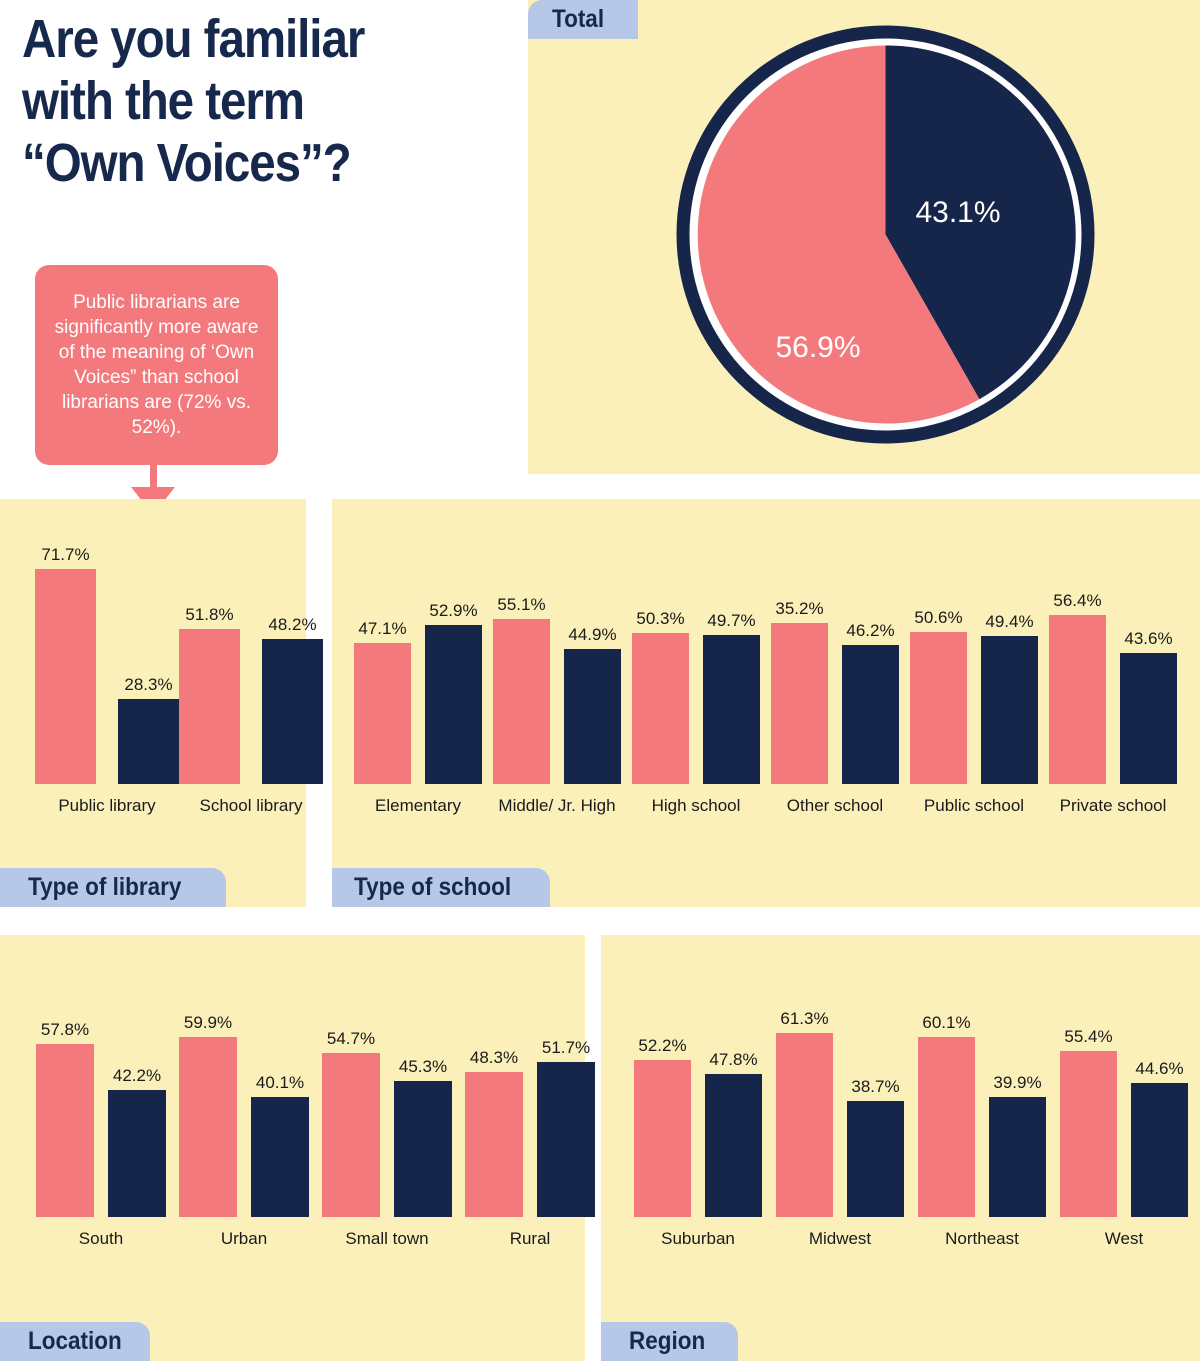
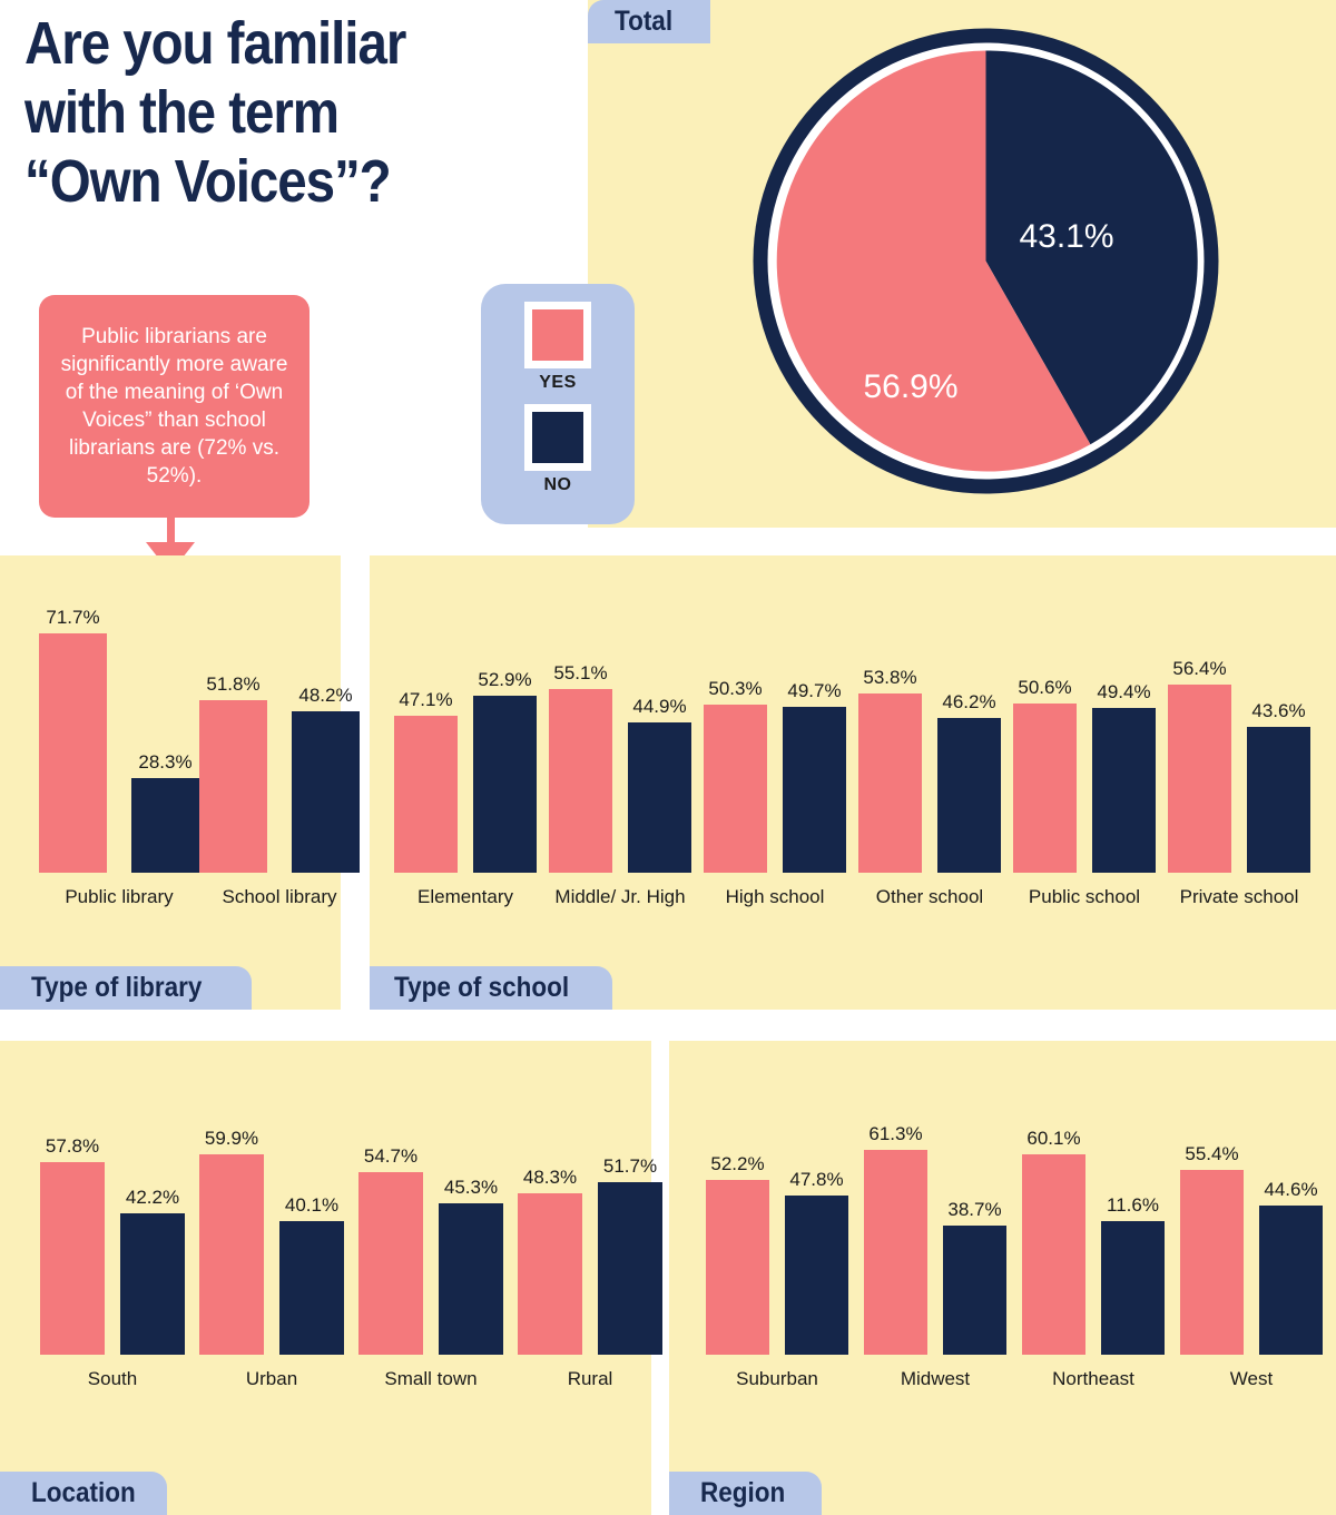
  Are you familiar
  with the term
  “Own Voices”?
  Public librarians are significantly more aware of the meaning of ‘Own Voices” than school librarians are (72% vs. 52%).
  Total
  43.1%
  56.9%
+ YES
+ NO
  71.7%
  28.3%
  Public library
  51.8%
  48.2%
  School library
  Type of library
  47.1%
  52.9%
  Elementary
  55.1%
  44.9%
  Middle/ Jr. High
  50.3%
  49.7%
  High school
- 35.2%
+ 53.8%
  46.2%
  Other school
  50.6%
  49.4%
  Public school
  56.4%
  43.6%
  Private school
  Type of school
  57.8%
  42.2%
  South
  59.9%
  40.1%
  Urban
  54.7%
  45.3%
  Small town
  48.3%
  51.7%
  Rural
  Location
  52.2%
  47.8%
  Suburban
  61.3%
  38.7%
  Midwest
  60.1%
- 39.9%
+ 11.6%
  Northeast
  55.4%
  44.6%
  West
  Region
